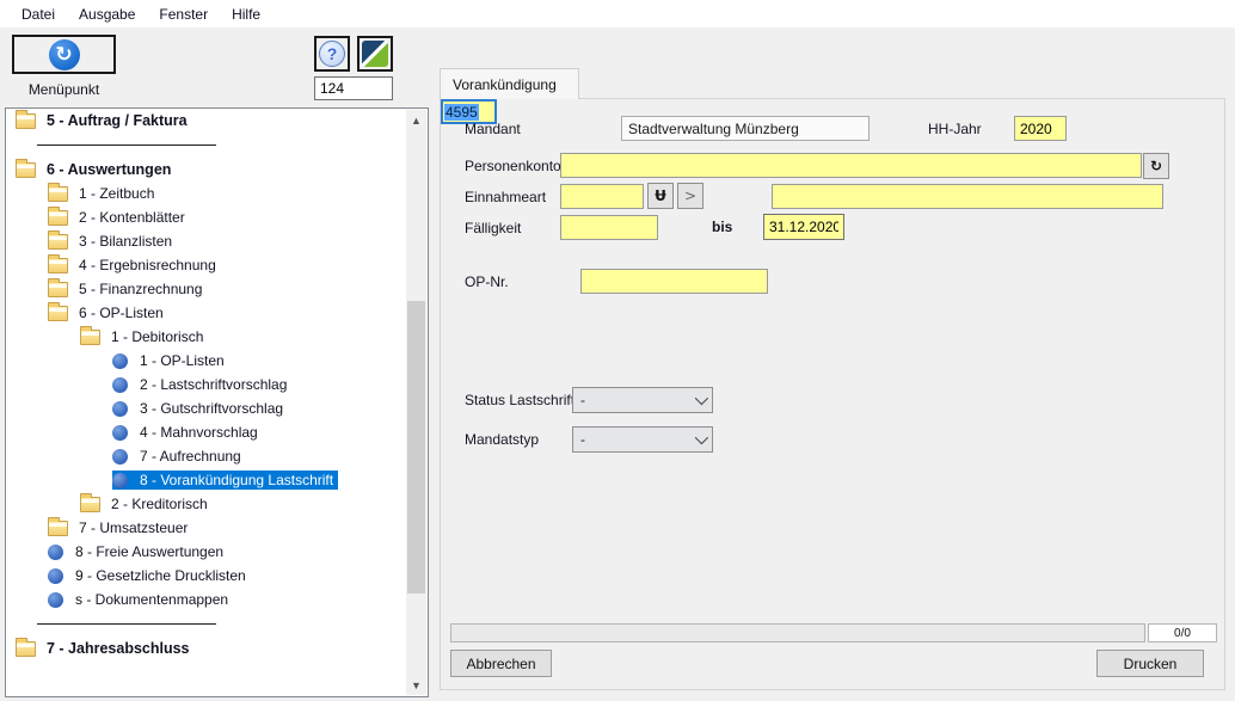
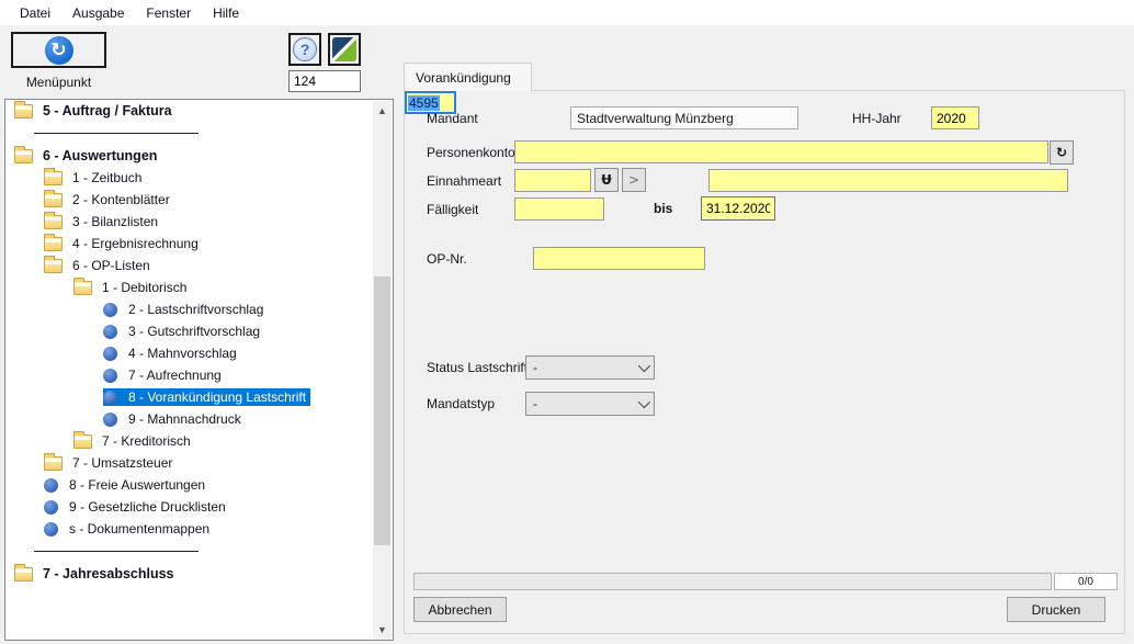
  Datei
  Ausgabe
  Fenster
  Hilfe
  ↻
  Menüpunkt
  ?
  124
  5 - Auftrag / Faktura
  6 - Auswertungen
  1 - Zeitbuch
  2 - Kontenblätter
  3 - Bilanzlisten
  4 - Ergebnisrechnung
- 5 - Finanzrechnung
  6 - OP-Listen
  1 - Debitorisch
- 1 - OP-Listen
  2 - Lastschriftvorschlag
  3 - Gutschriftvorschlag
  4 - Mahnvorschlag
  7 - Aufrechnung
  8 - Vorankündigung Lastschrift
+ 9 - Mahnnachdruck
- 2 - Kreditorisch
+ 7 - Kreditorisch
  7 - Umsatzsteuer
  8 - Freie Auswertungen
  9 - Gesetzliche Drucklisten
  s - Dokumentenmappen
  7 - Jahresabschluss
  ▲
  ▼
  Vorankündigung
  Mandant
  4595
  Stadtverwaltung Münzberg
  HH-Jahr
  2020
  Personenkonto
  ↻
  Einnahmeart
  Ʉ
  >
  Fälligkeit
  bis
  31.12.2020
  OP-Nr.
  Status Lastschrif
  -
  Mandatstyp
  -
  0/0
  Abbrechen
  Drucken
